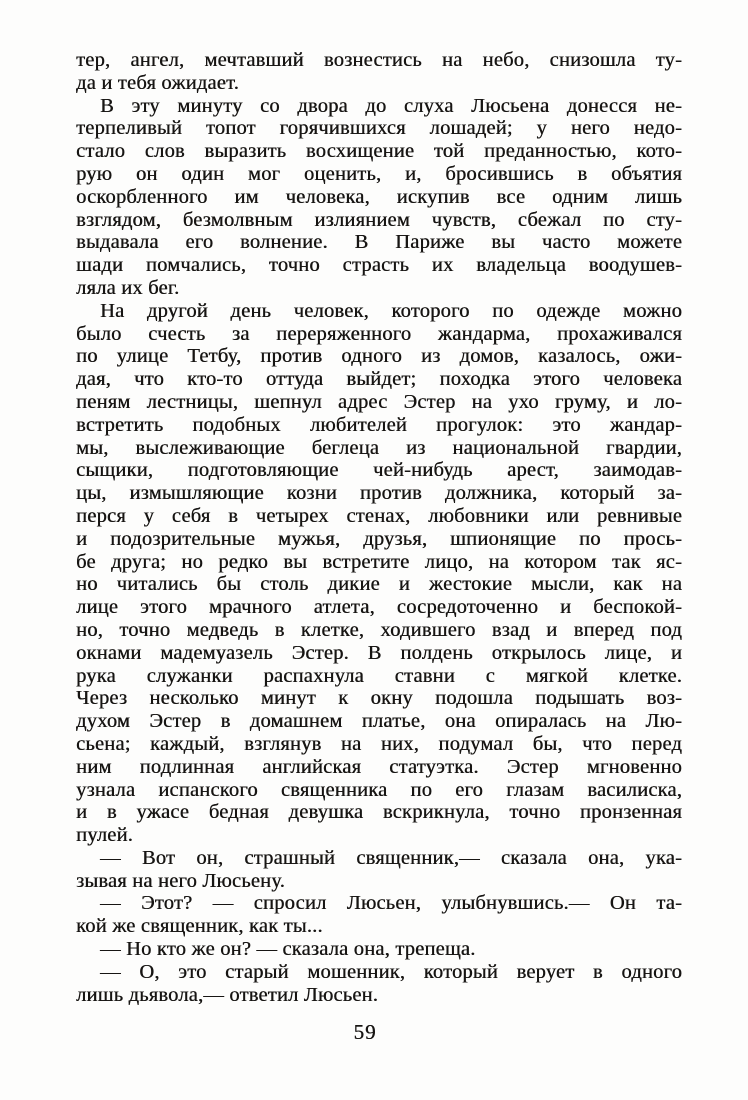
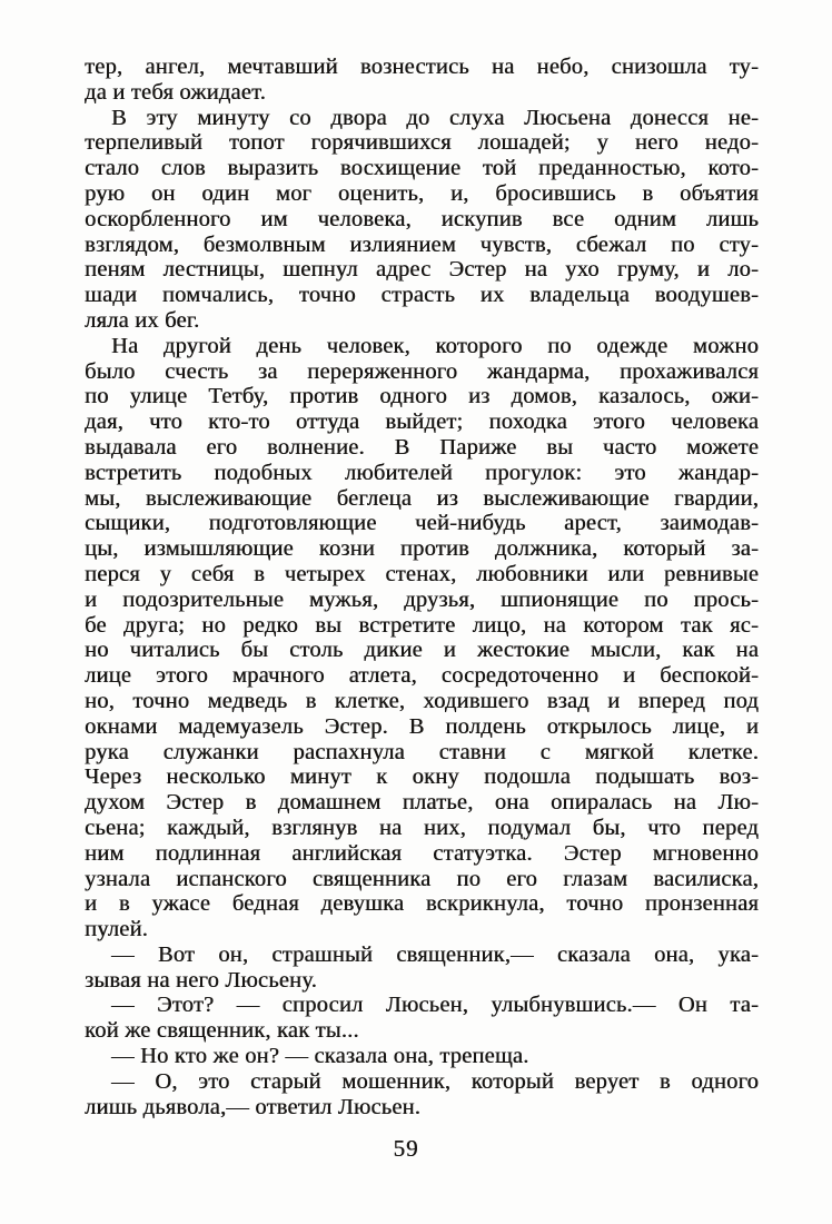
  тер, ангел, мечтавший вознестись на небо, снизошла ту-
  да и тебя ожидает.
  В эту минуту со двора до слуха Люсьена донесся не-
  терпеливый топот горячившихся лошадей; у него недо-
  стало слов выразить восхищение той преданностью, кото-
  рую он один мог оценить, и, бросившись в объятия
  оскорбленного им человека, искупив все одним лишь
  взглядом, безмолвным излиянием чувств, сбежал по сту-
- выдавала его волнение. В Париже вы часто можете
+ пеням лестницы, шепнул адрес Эстер на ухо груму, и ло-
  шади помчались, точно страсть их владельца воодушев-
  ляла их бег.
  На другой день человек, которого по одежде можно
  было счесть за переряженного жандарма, прохаживался
  по улице Тетбу, против одного из домов, казалось, ожи-
  дая, что кто-то оттуда выйдет; походка этого человека
- пеням лестницы, шепнул адрес Эстер на ухо груму, и ло-
+ выдавала его волнение. В Париже вы часто можете
  встретить подобных любителей прогулок: это жандар-
- мы, выслеживающие беглеца из национальной гвардии,
+ мы, выслеживающие беглеца из выслеживающие гвардии,
  сыщики, подготовляющие чей-нибудь арест, заимодав-
  цы, измышляющие козни против должника, который за-
  перся у себя в четырех стенах, любовники или ревнивые
  и подозрительные мужья, друзья, шпионящие по прось-
  бе друга; но редко вы встретите лицо, на котором так яс-
  но читались бы столь дикие и жестокие мысли, как на
  лице этого мрачного атлета, сосредоточенно и беспокой-
  но, точно медведь в клетке, ходившего взад и вперед под
  окнами мадемуазель Эстер. В полдень открылось лице, и
  рука служанки распахнула ставни с мягкой клетке.
  Через несколько минут к окну подошла подышать воз-
  духом Эстер в домашнем платье, она опиралась на Лю-
  сьена; каждый, взглянув на них, подумал бы, что перед
  ним подлинная английская статуэтка. Эстер мгновенно
  узнала испанского священника по его глазам василиска,
  и в ужасе бедная девушка вскрикнула, точно пронзенная
  пулей.
  — Вот он, страшный священник,— сказала она, ука-
  зывая на него Люсьену.
  — Этот? — спросил Люсьен, улыбнувшись.— Он та-
  кой же священник, как ты...
  — Но кто же он? — сказала она, трепеща.
  — О, это старый мошенник, который верует в одного
  лишь дьявола,— ответил Люсьен.
  59
